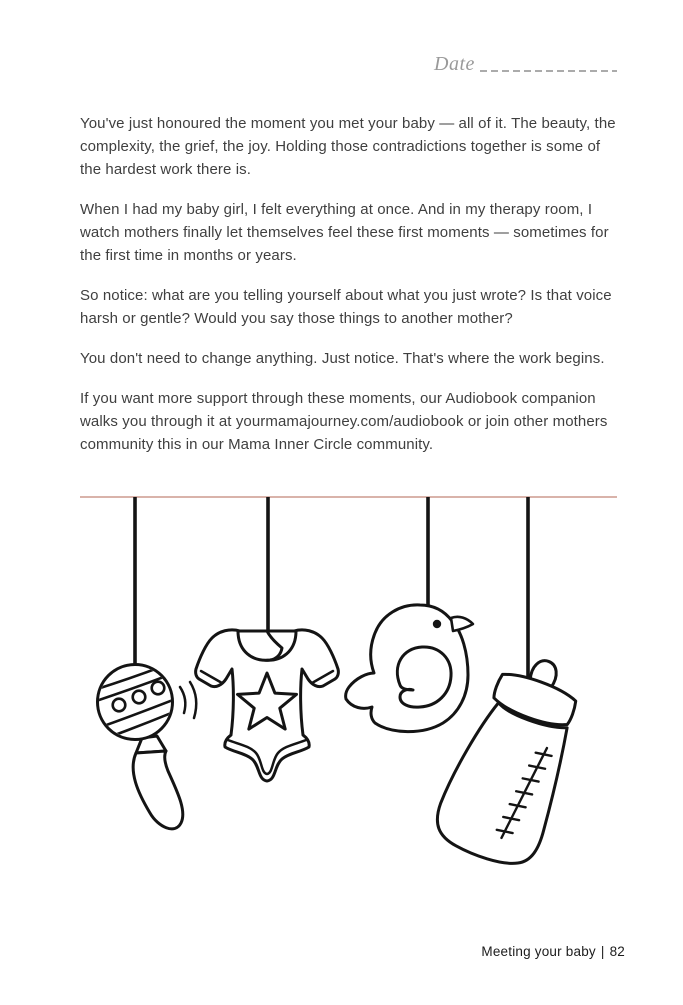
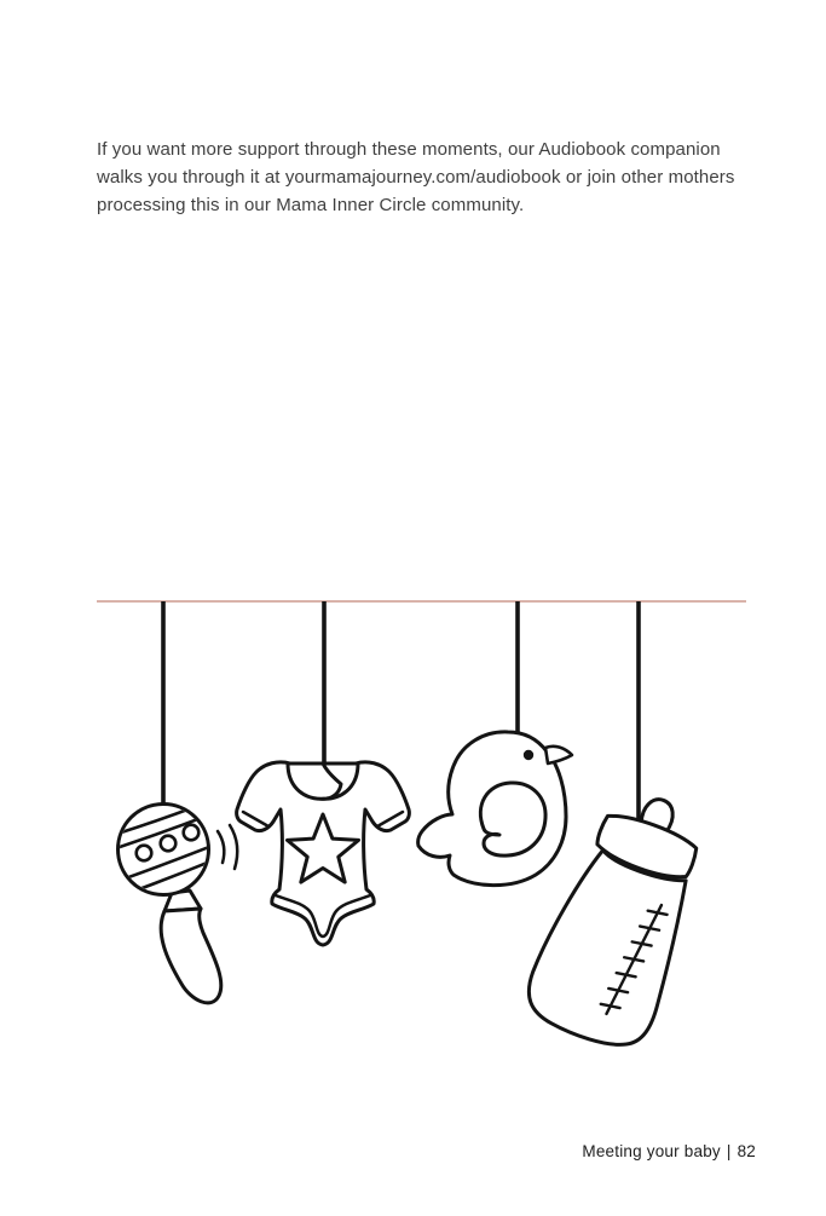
- Date
- You've just honoured the moment you met your baby — all of it. The beauty, the complexity, the grief, the joy. Holding those contradictions together is some of the hardest work there is.
- When I had my baby girl, I felt everything at once. And in my therapy room, I watch mothers finally let themselves feel these first moments — sometimes for the first time in months or years.
- So notice: what are you telling yourself about what you just wrote? Is that voice harsh or gentle? Would you say those things to another mother?
- You don't need to change anything. Just notice. That's where the work begins.
- If you want more support through these moments, our Audiobook companion walks you through it at yourmamajourney.com/audiobook or join other mothers community this in our Mama Inner Circle community.
+ If you want more support through these moments, our Audiobook companion walks you through it at yourmamajourney.com/audiobook or join other mothers processing this in our Mama Inner Circle community.
  Meeting your baby
  |
  82
